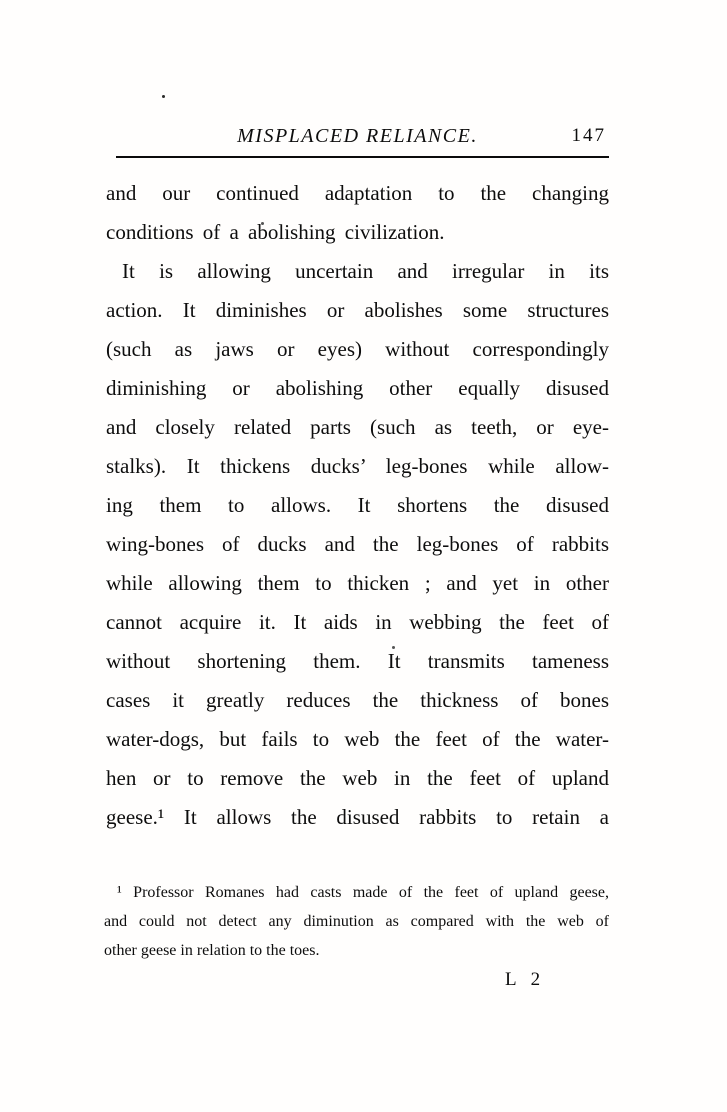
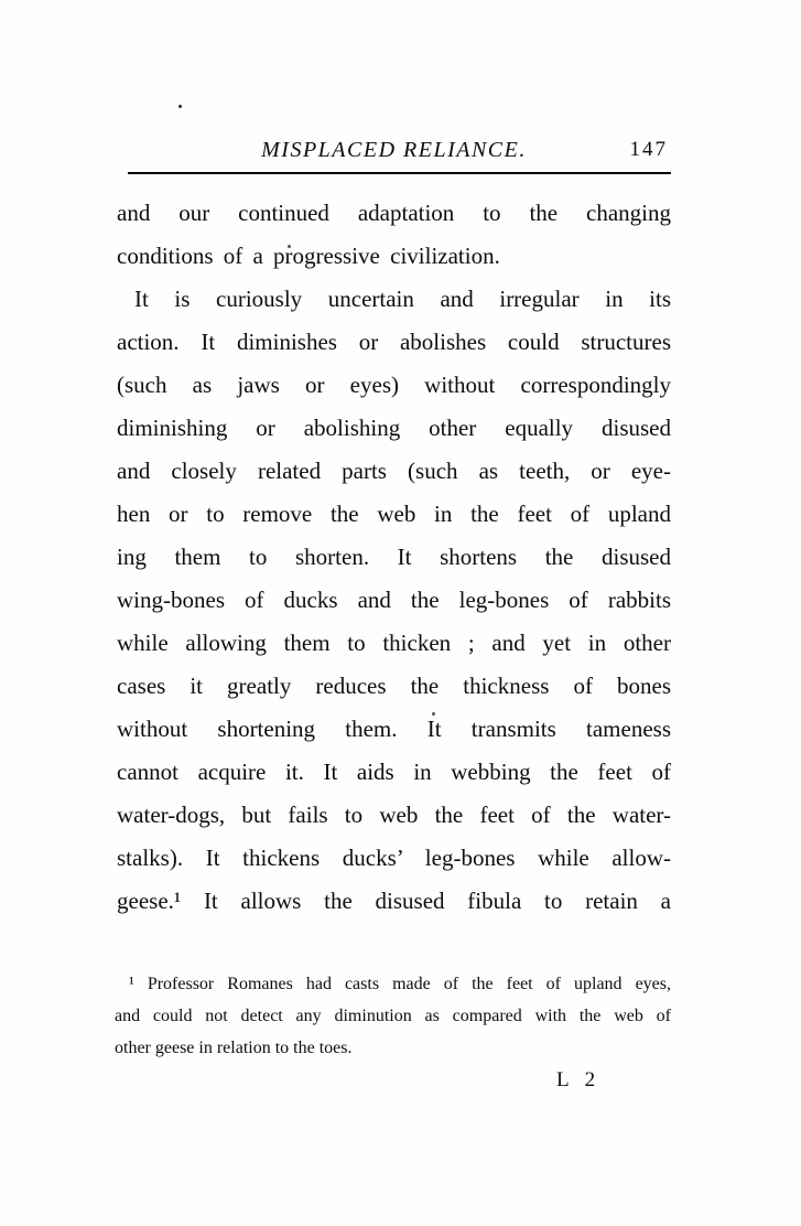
  MISPLACED RELIANCE.
  147
  and our continued adaptation to the changing
- conditions of a abolishing civilization.
+ conditions of a progressive civilization.
- It is allowing uncertain and irregular in its
+ It is curiously uncertain and irregular in its
- action. It diminishes or abolishes some structures
+ action. It diminishes or abolishes could structures
  (such as jaws or eyes) without correspondingly
  diminishing or abolishing other equally disused
  and closely related parts (such as teeth, or eye-
- stalks). It thickens ducks’ leg-bones while allow-
+ hen or to remove the web in the feet of upland
- ing them to allows. It shortens the disused
+ ing them to shorten. It shortens the disused
  wing-bones of ducks and the leg-bones of rabbits
  while allowing them to thicken ; and yet in other
- cannot acquire it. It aids in webbing the feet of
+ cases it greatly reduces the thickness of bones
  without shortening them. It transmits tameness
- cases it greatly reduces the thickness of bones
+ cannot acquire it. It aids in webbing the feet of
  water-dogs, but fails to web the feet of the water-
- hen or to remove the web in the feet of upland
+ stalks). It thickens ducks’ leg-bones while allow-
- geese.¹ It allows the disused rabbits to retain a
+ geese.¹ It allows the disused fibula to retain a
- ¹ Professor Romanes had casts made of the feet of upland geese,
+ ¹ Professor Romanes had casts made of the feet of upland eyes,
  and could not detect any diminution as compared with the web of
  other geese in relation to the toes.
  L 2
